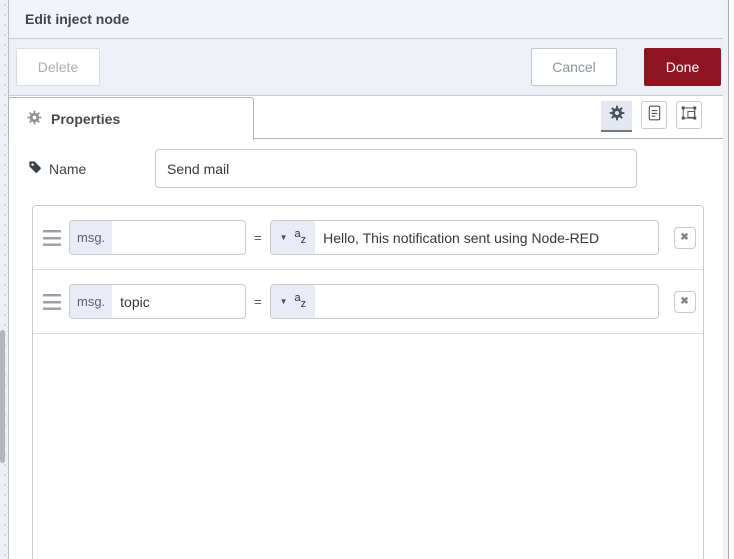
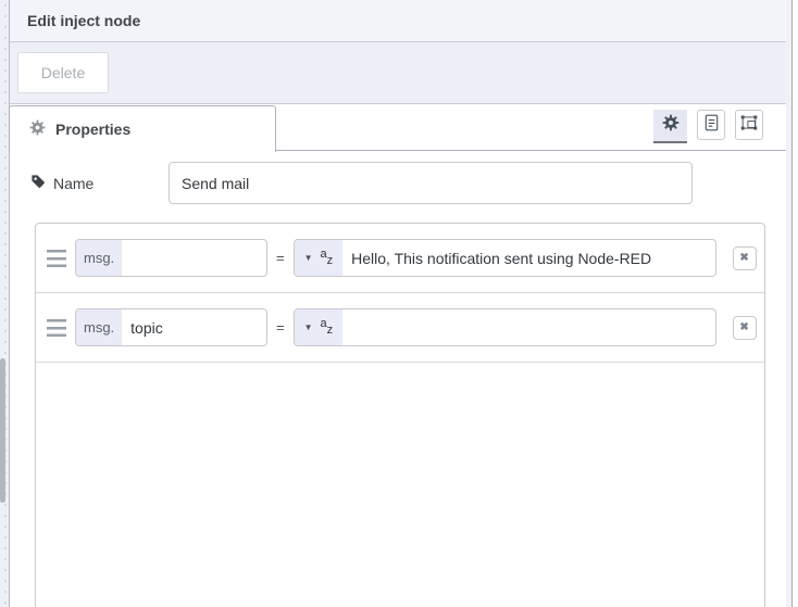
  Edit inject node
  Delete
- Cancel
- Done
  Properties
  Name
  Send mail
  msg.
  =
  ▼
  az
  Hello, This notification sent using Node-RED
  ✖
  msg.
  topic
  =
  ▼
  az
  ✖
